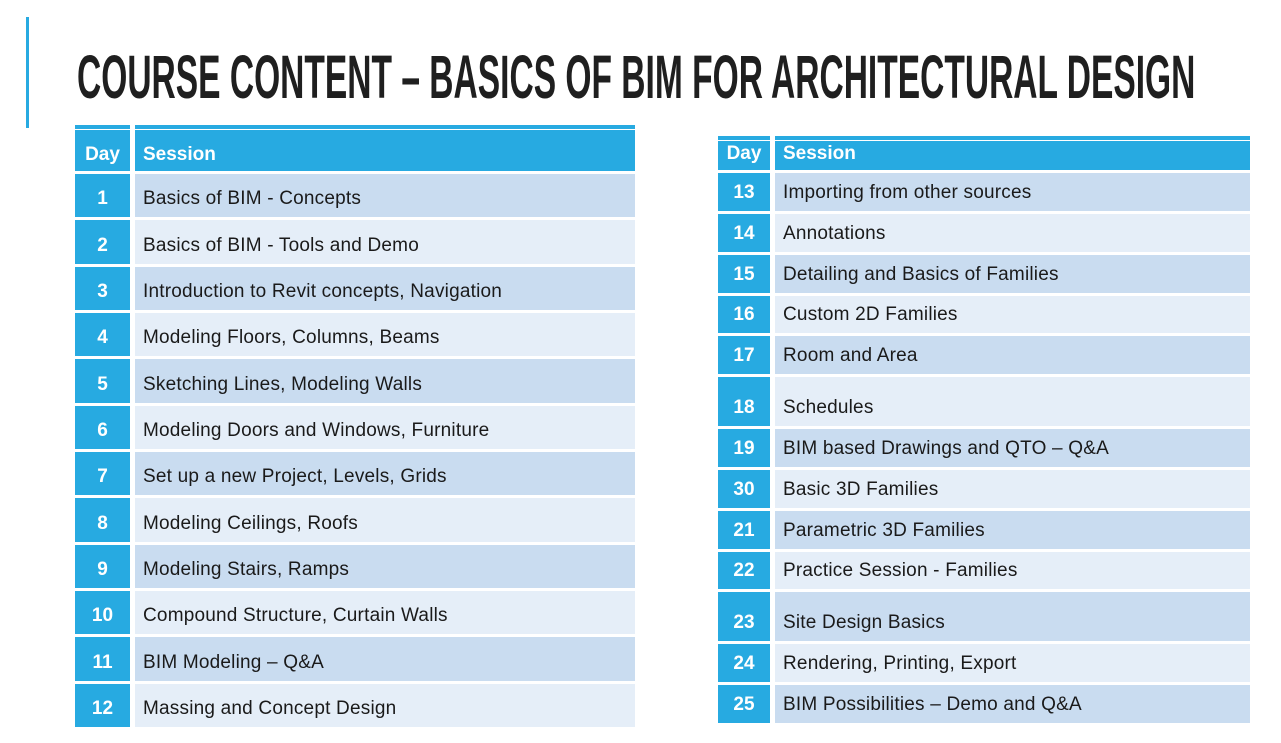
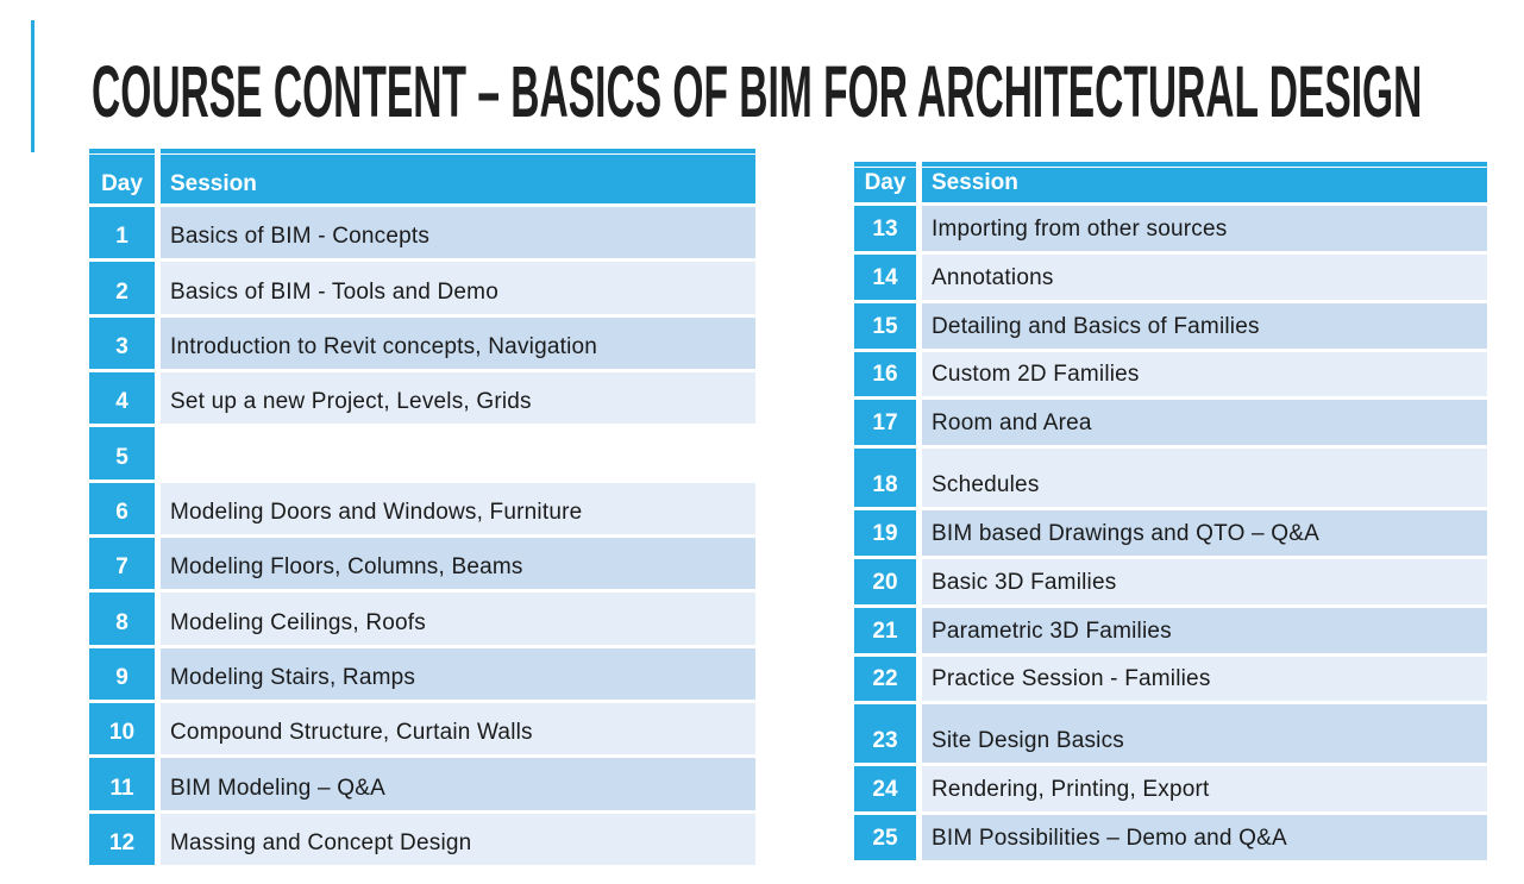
  COURSE CONTENT – BASICS OF BIM FOR ARCHITECTURAL DESIGN
  Day
  Session
  1
  Basics of BIM - Concepts
  2
  Basics of BIM - Tools and Demo
  3
  Introduction to Revit concepts, Navigation
  4
- Modeling Floors, Columns, Beams
+ Set up a new Project, Levels, Grids
  5
- Sketching Lines, Modeling Walls
  6
  Modeling Doors and Windows, Furniture
  7
- Set up a new Project, Levels, Grids
+ Modeling Floors, Columns, Beams
  8
  Modeling Ceilings, Roofs
  9
  Modeling Stairs, Ramps
  10
  Compound Structure, Curtain Walls
  11
  BIM Modeling – Q&A
  12
  Massing and Concept Design
  Day
  Session
  13
  Importing from other sources
  14
  Annotations
  15
  Detailing and Basics of Families
  16
  Custom 2D Families
  17
  Room and Area
  18
  Schedules
  19
  BIM based Drawings and QTO – Q&A
- 30
+ 20
  Basic 3D Families
  21
  Parametric 3D Families
  22
  Practice Session - Families
  23
  Site Design Basics
  24
  Rendering, Printing, Export
  25
  BIM Possibilities – Demo and Q&A
